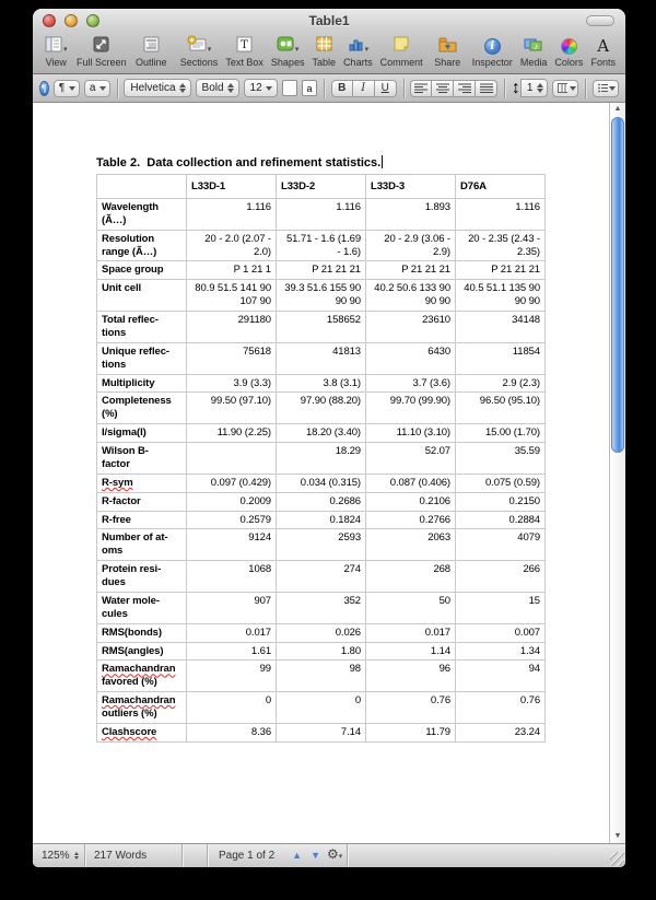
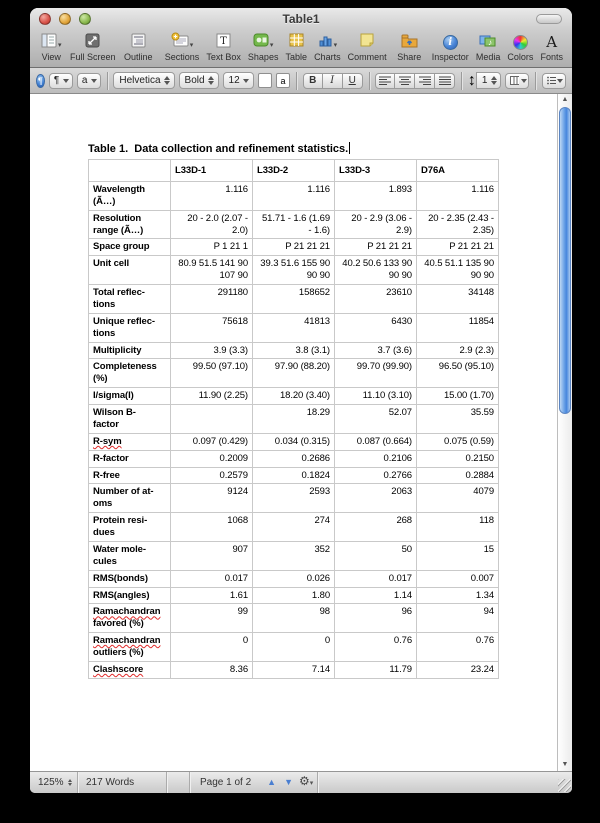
  Table1
  View
  Full Screen
  Outline
  Sections
  T
  Text Box
  Shapes
  Table
  Charts
  Comment
  Share
  i
  Inspector
  ♪
  Media
  Colors
  A
  Fonts
  ¶
  ¶
  a
  Helvetica
  Bold
  12
  a
  B
  I
  U
  ↕
  1
- Table 2. Data collection and refinement statistics.
+ Table 1. Data collection and refinement statistics.
  	L33D-1	L33D-2	L33D-3	D76A
  Wavelength(Ã…)	1.116	1.116	1.893	1.116
  Resolutionrange (Ã…)	20 - 2.0 (2.07 - 2.0)	51.71 - 1.6 (1.69 - 1.6)	20 - 2.9 (3.06 - 2.9)	20 - 2.35 (2.43 - 2.35)
  Space group	P 1 21 1	P 21 21 21	P 21 21 21	P 21 21 21
  Unit cell	80.9 51.5 141 90 107 90	39.3 51.6 155 90 90 90	40.2 50.6 133 90 90 90	40.5 51.1 135 90 90 90
  Total reflec-tions	291180	158652	23610	34148
  Unique reflec-tions	75618	41813	6430	11854
  Multiplicity	3.9 (3.3)	3.8 (3.1)	3.7 (3.6)	2.9 (2.3)
  Completeness(%)	99.50 (97.10)	97.90 (88.20)	99.70 (99.90)	96.50 (95.10)
  I/sigma(I)	11.90 (2.25)	18.20 (3.40)	11.10 (3.10)	15.00 (1.70)
  Wilson B-factor		18.29	52.07	35.59
- R-sym	0.097 (0.429)	0.034 (0.315)	0.087 (0.406)	0.075 (0.59)
+ R-sym	0.097 (0.429)	0.034 (0.315)	0.087 (0.664)	0.075 (0.59)
  R-factor	0.2009	0.2686	0.2106	0.2150
  R-free	0.2579	0.1824	0.2766	0.2884
  Number of at-oms	9124	2593	2063	4079
- Protein resi-dues	1068	274	268	266
+ Protein resi-dues	1068	274	268	118
  Water mole-cules	907	352	50	15
  RMS(bonds)	0.017	0.026	0.017	0.007
  RMS(angles)	1.61	1.80	1.14	1.34
  Ramachandranfavored (%)	99	98	96	94
  Ramachandranoutliers (%)	0	0	0.76	0.76
  Clashscore	8.36	7.14	11.79	23.24
  125%
  217 Words
  Page 1 of 2
  ▲
  ▼
